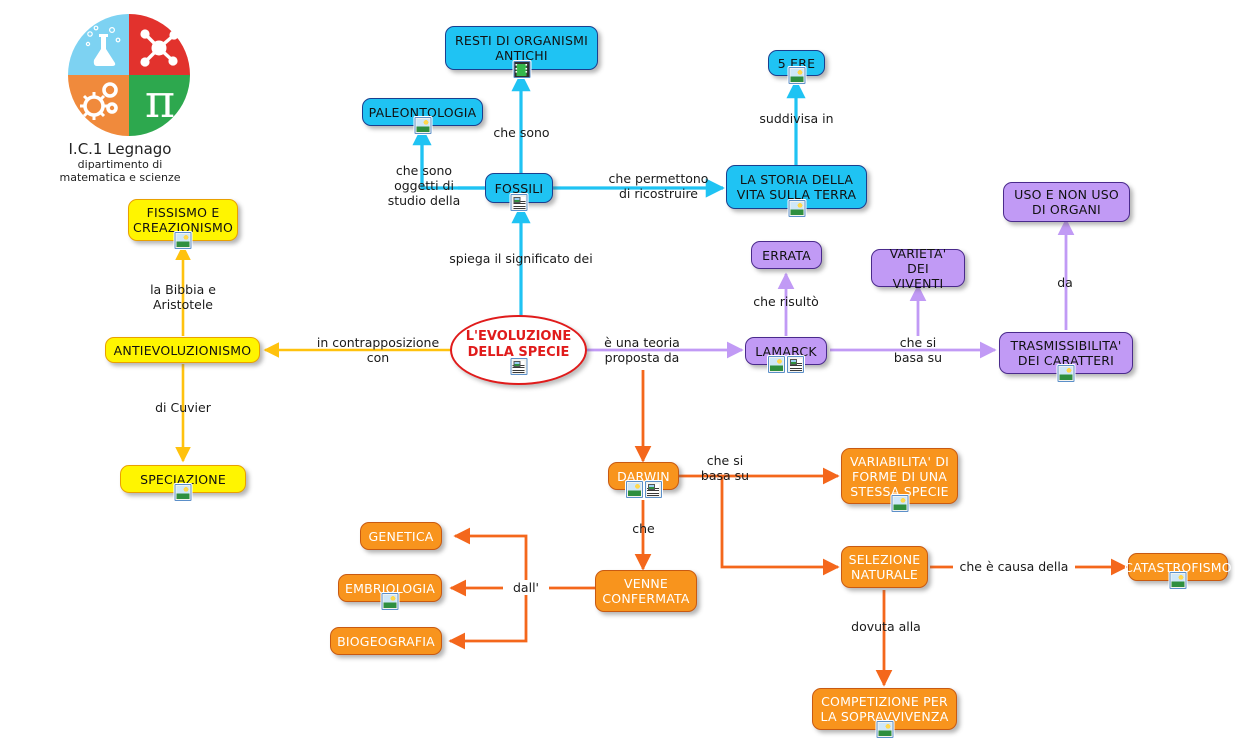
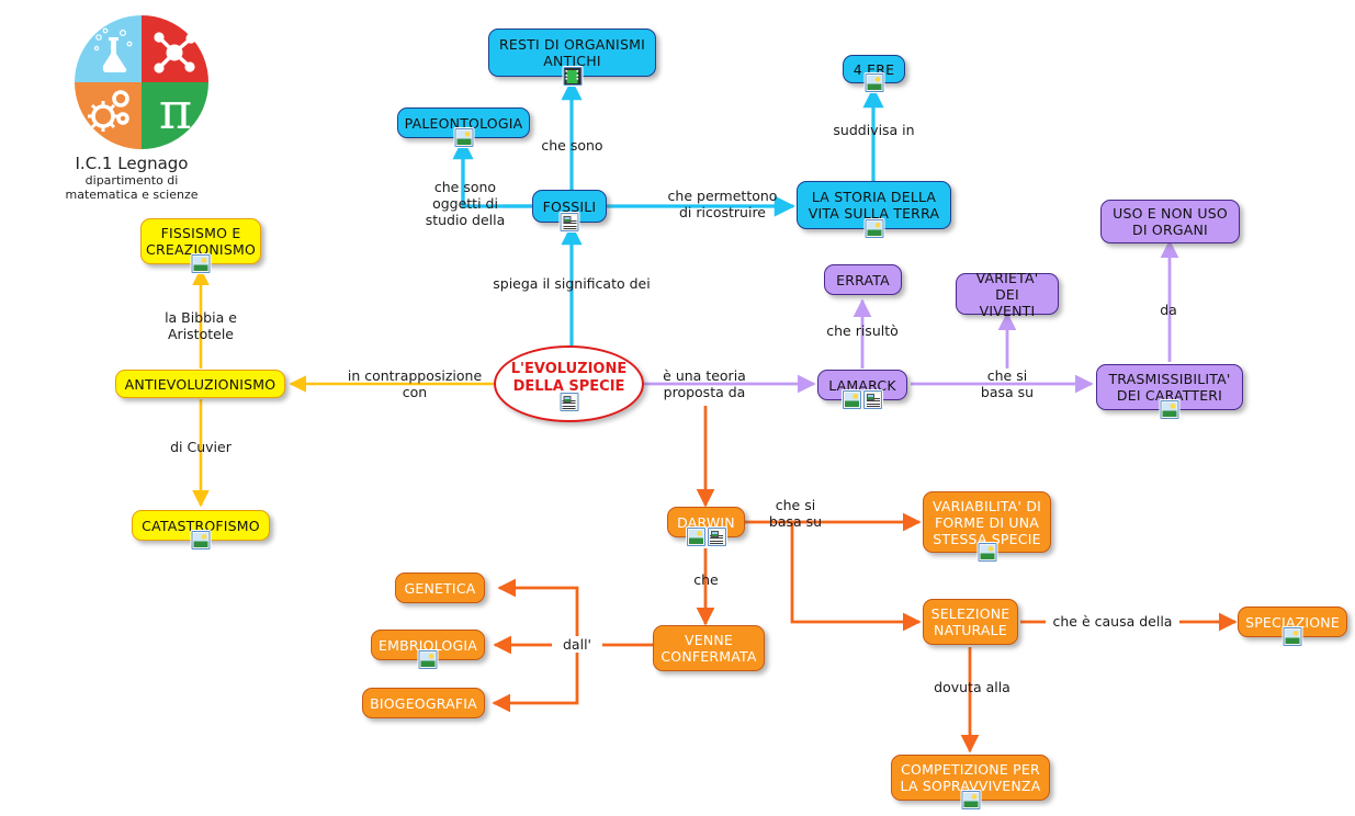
  π
  I.C.1 Legnago
  dipartimento di
  matematica e scienze
  RESTI DI ORGANISMI
  ANTICHI
  PALEONTOLOGIA
  FOSSILI
- 5 ERE
+ 4 ERE
  LA STORIA DELLA
  VITA SULLA TERRA
  FISSISMO E
  CREAZIONISMO
  ANTIEVOLUZIONISMO
- SPECIAZIONE
+ CATASTROFISMO
  LAMARCK
  ERRATA
  VARIETA' DEI
  VIVENTI
  TRASMISSIBILITA'
  DEI CARATTERI
  USO E NON USO
  DI ORGANI
  DARWIN
  VARIABILITA' DI
  FORME DI UNA
  STESSA SPECIE
  VENNE
  CONFERMATA
  GENETICA
  EMBRIOLOGIA
  BIOGEOGRAFIA
  SELEZIONE
  NATURALE
- CATASTROFISMO
+ SPECIAZIONE
  COMPETIZIONE PER
  LA SOPRAVVIVENZA
  L'EVOLUZIONE
  DELLA SPECIE
  che sono
  che sono
  oggetti di
  studio della
  che permettono
  di ricostruire
  suddivisa in
  spiega il significato dei
  in contrapposizione
  con
  la Bibbia e
  Aristotele
  di Cuvier
  è una teoria
  proposta da
  che risultò
  che si
  basa su
  da
  che si
  basa su
  che
  dall'
  che è causa della
  dovuta alla
